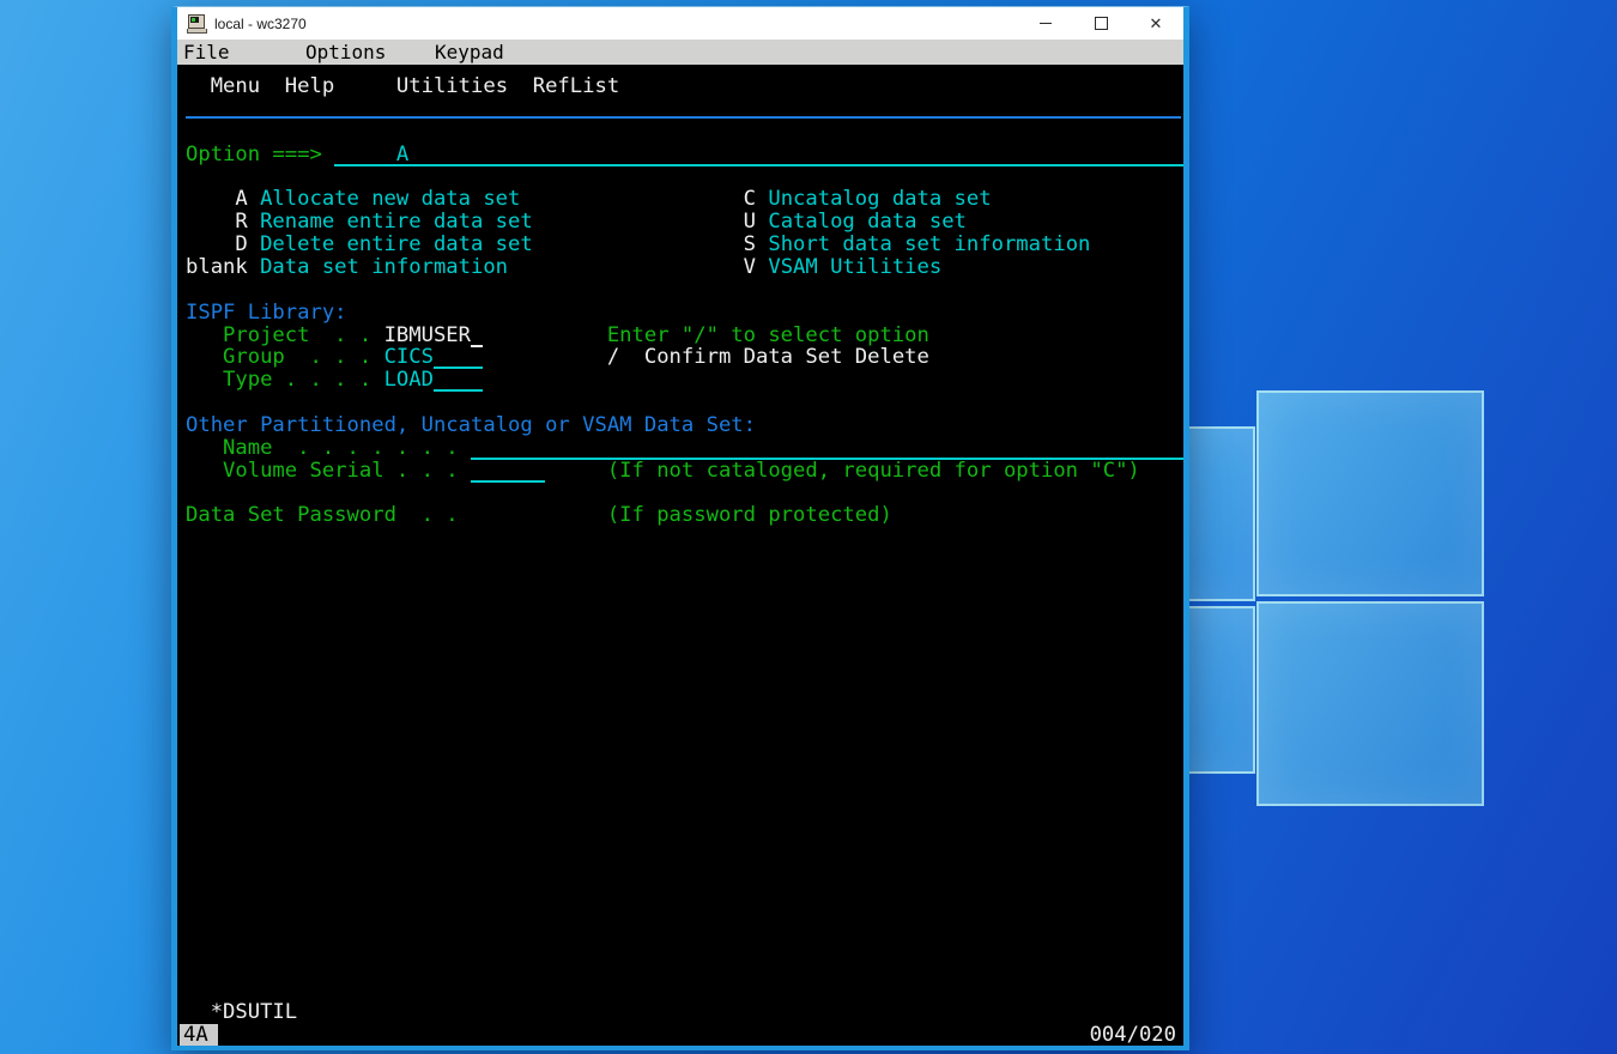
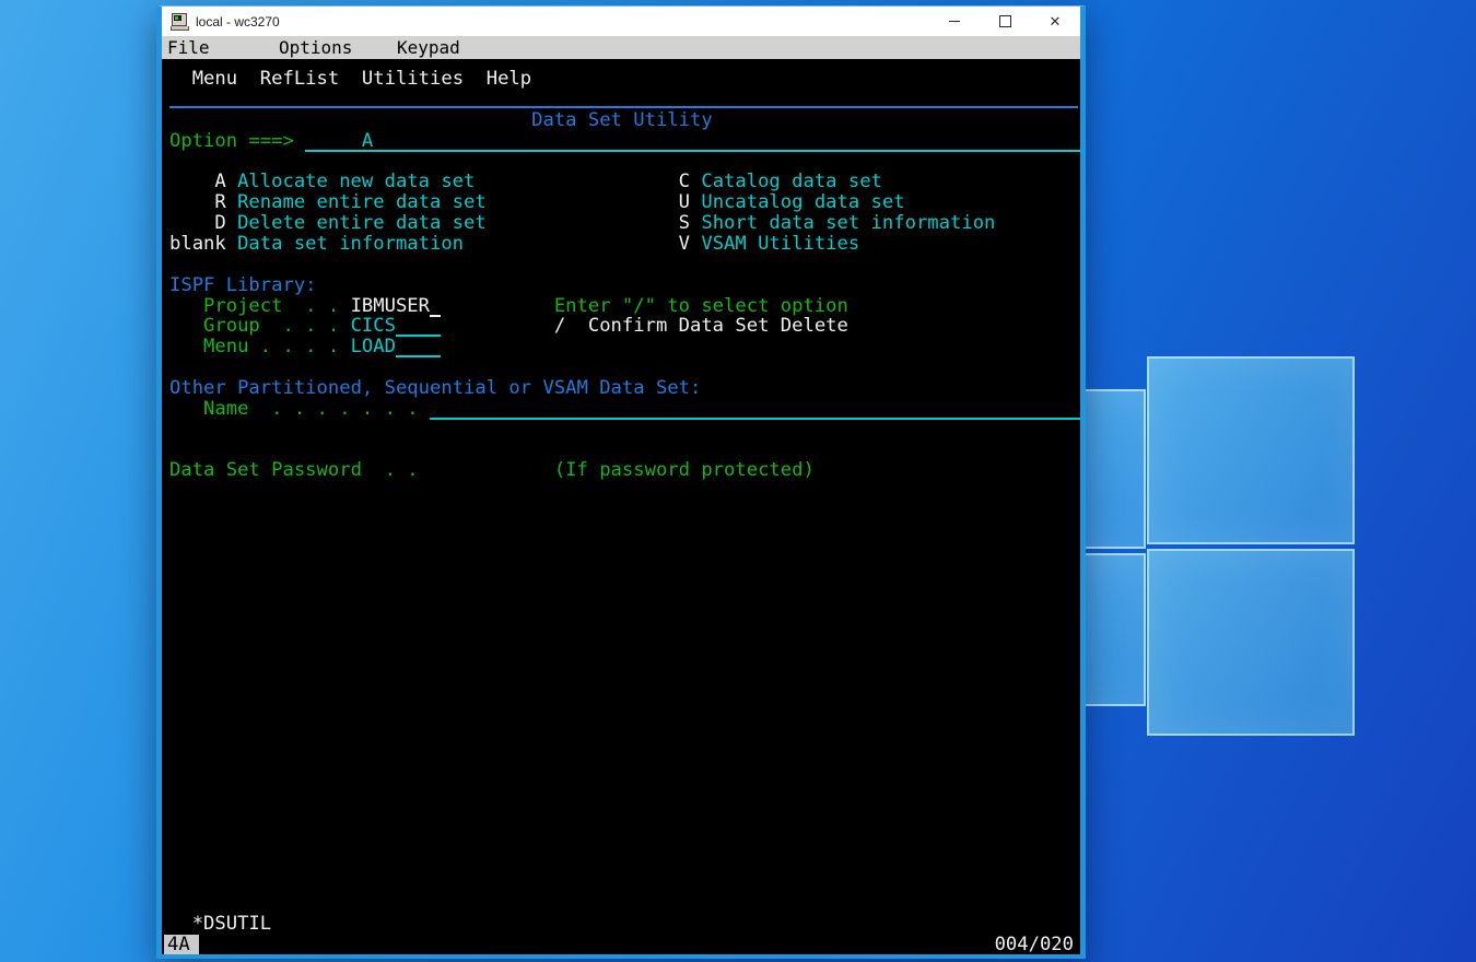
  local - wc3270
  ✕
  File
  Options
  Keypad
  Menu
- Help
+ RefList
  Utilities
- RefList
+ Help
+ Data Set Utility
  Option ===>
  A
  A
  Allocate new data set
  C
- Uncatalog data set
+ Catalog data set
  R
  Rename entire data set
  U
- Catalog data set
+ Uncatalog data set
  D
  Delete entire data set
  S
  Short data set information
  blank
  Data set information
  V
  VSAM Utilities
  ISPF Library:
  Project . .
  IBMUSER
  Enter "/" to select option
  Group . . .
  CICS
  /
  Confirm Data Set Delete
- Type . . . .
+ Menu . . . .
  LOAD
- Other Partitioned, Uncatalog or VSAM Data Set:
+ Other Partitioned, Sequential or VSAM Data Set:
  Name . . . . . . .
- Volume Serial . . .
- (If not cataloged, required for option "C")
  Data Set Password . .
  (If password protected)
  *DSUTIL
  4A
  004/020
